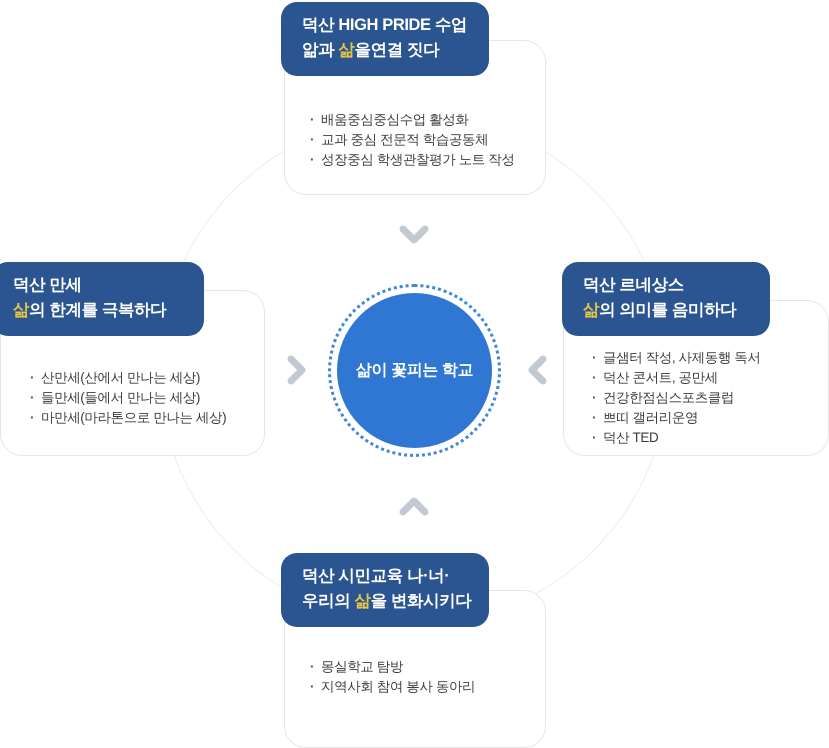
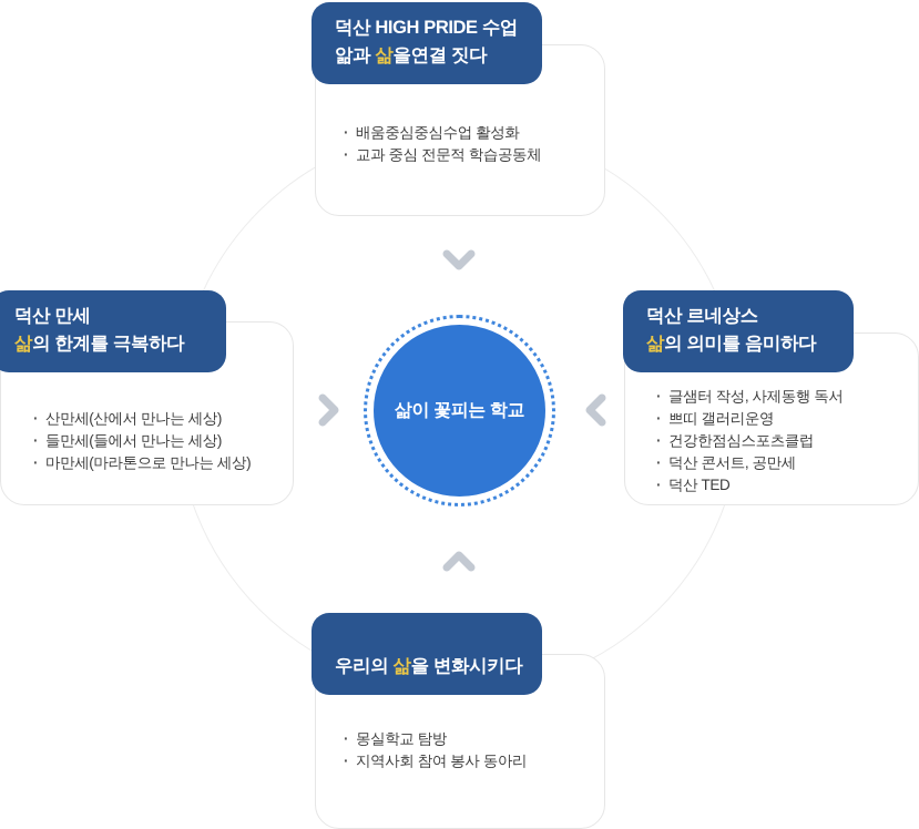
  덕산 HIGH PRIDE 수업
  앎과 삶을연결 짓다
  배움중심중심수업 활성화
  교과 중심 전문적 학습공동체
- 성장중심 학생관찰평가 노트 작성
  덕산 만세
  삶의 한계를 극복하다
  산만세(산에서 만나는 세상)
  들만세(들에서 만나는 세상)
  마만세(마라톤으로 만나는 세상)
  덕산 르네상스
  삶의 의미를 음미하다
  글샘터 작성, 사제동행 독서
- 덕산 콘서트, 공만세
+ 쁘띠 갤러리운영
  건강한점심스포츠클럽
- 쁘띠 갤러리운영
+ 덕산 콘서트, 공만세
  덕산 TED
- 덕산 시민교육 나·너·
  우리의 삶을 변화시키다
  몽실학교 탐방
  지역사회 참여 봉사 동아리
  삶이 꽃피는 학교
